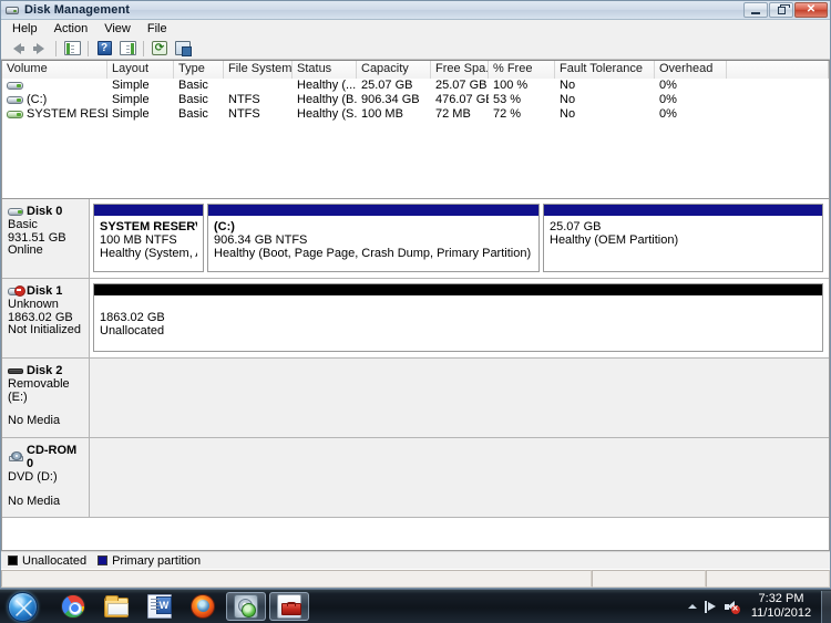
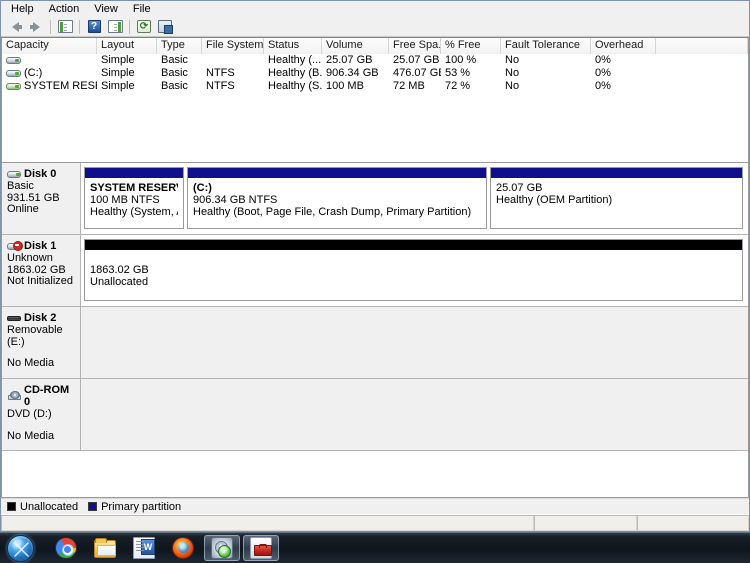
- Disk Management
- ✕
  Help
  Action
  View
  File
  ?
  ⟳
- Volume
+ Capacity
  Layout
  Type
  File System
  Status
- Capacity
+ Volume
  Free Spa.
  % Free
  Fault Tolerance
  Overhead
  Simple
  Basic
  Healthy (...
  25.07 GB
  25.07 GB
  100 %
  No
  0%
  (C:)
  Simple
  Basic
  NTFS
  Healthy (B.
  906.34 GB
  476.07 G
  53 %
  No
  0%
  Simple
  Basic
  NTFS
  Healthy (S.
  100 MB
  72 MB
  72 %
  No
  0%
  Disk 0
  Basic
  931.51 GB
  Online
  SYSTEM RESER
  100 MB NTFS
  Healthy (System,
  (C:)
  906.34 GB NTFS
- Healthy (Boot, Page Page, Crash Dump, Primary Partition)
+ Healthy (Boot, Page File, Crash Dump, Primary Partition)
  25.07 GB
  Healthy (OEM Partition)
  Disk 1
  Unknown
  1863.02 GB
  Not Initialized
  1863.02 GB
  Unallocated
  Disk 2
  Removable (E:)
  No Media
  CD-ROM 0
  DVD (D:)
  No Media
  Unallocated
  Primary partition
- 7:32 PM
- 11/10/2012
